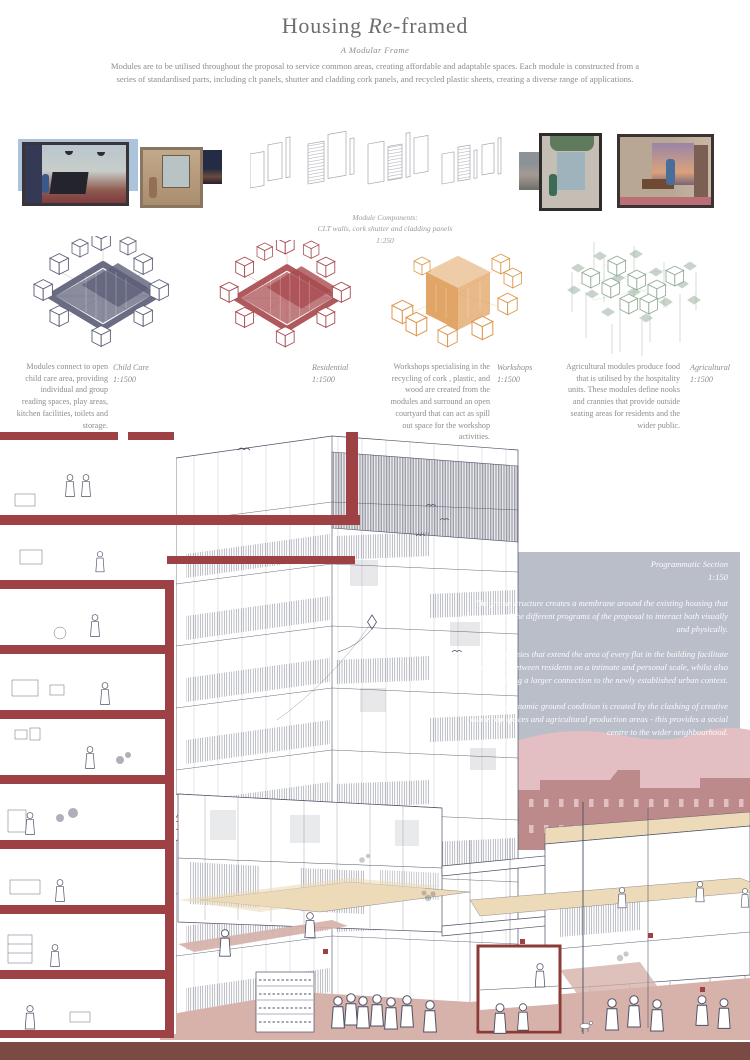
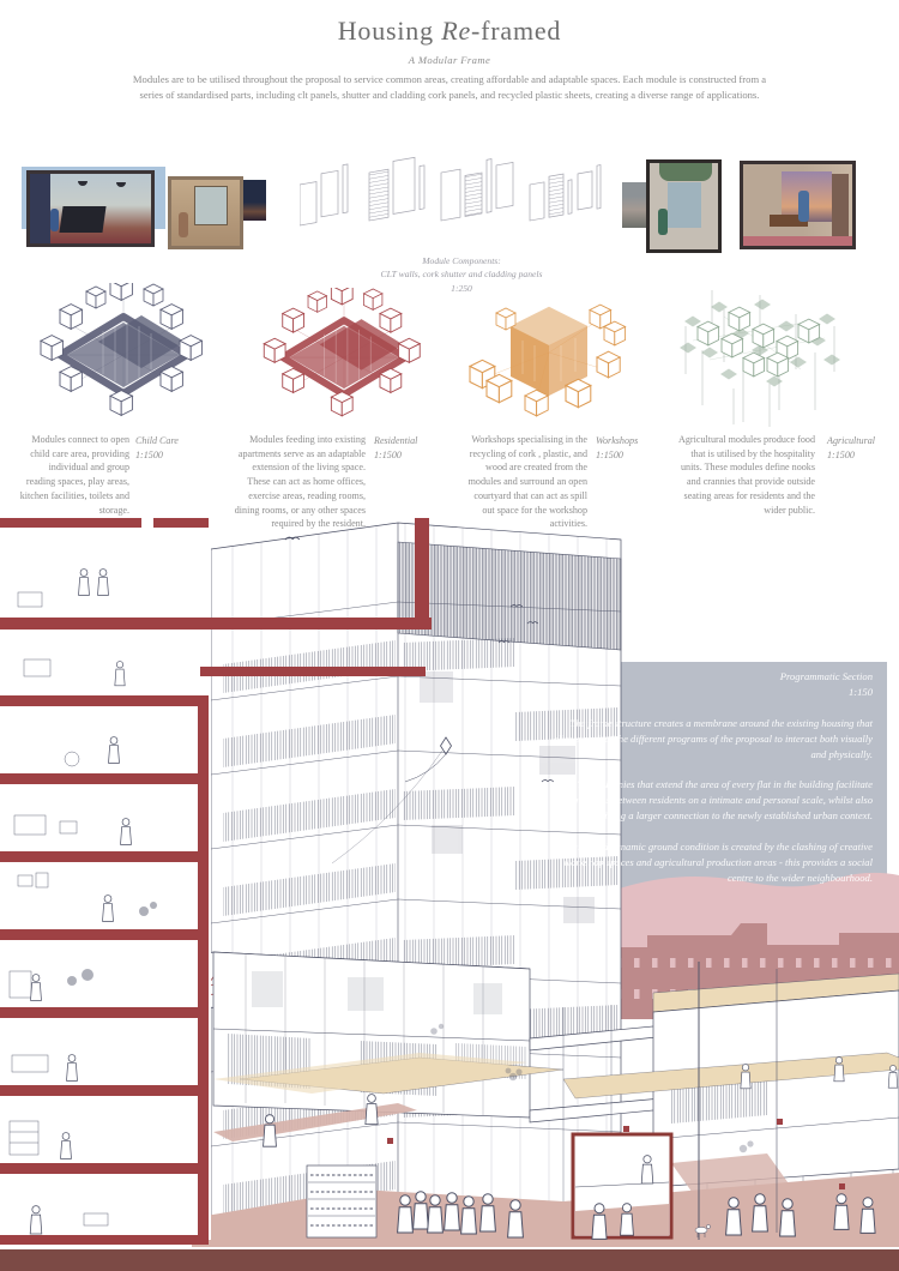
  Housing Re-framed
  A Modular Frame
  Modules are to be utilised throughout the proposal to service common areas, creating affordable and adaptable spaces. Each module is constructed from a series of standardised parts, including clt panels, shutter and cladding cork panels, and recycled plastic sheets, creating a diverse range of applications.
  Module Components:
  CLT walls, cork shutter and cladding panels
  1:250
  Modules connect to open child care area, providing individual and group reading spaces, play areas, kitchen facilities, toilets and storage.
  Child Care
  1:1500
+ Modules feeding into existing apartments serve as an adaptable extension of the living space. These can act as home offices, exercise areas, reading rooms, dining rooms, or any other spaces required by the resident.
  Residential
  1:1500
  Workshops specialising in the recycling of cork , plastic, and wood are created from the modules and surround an open courtyard that can act as spill out space for the workshop activities.
  Workshops
  1:1500
  Agricultural modules produce food that is utilised by the hospitality units. These modules define nooks and crannies that provide outside seating areas for residents and the wider public.
  Agricultural
  1:1500
  Programmatic Section
  1:150
  The frame structure creates a membrane around the existing housing that allows each of the different programs of the proposal to interact both visually and physically.
  The balconies that extend the area of every flat in the building facilitate meetings between residents on a intimate and personal scale, whilst also providing a larger connection to the newly established urban context.
  A diverse and dynamic ground condition is created by the clashing of creative workshop spaces and agricultural production areas - this provides a social centre to the wider neighbourhood.
